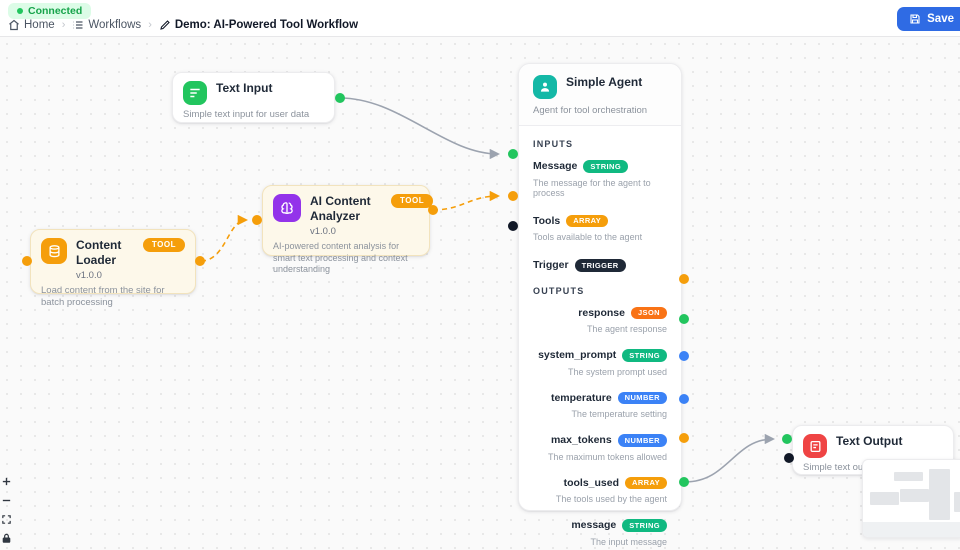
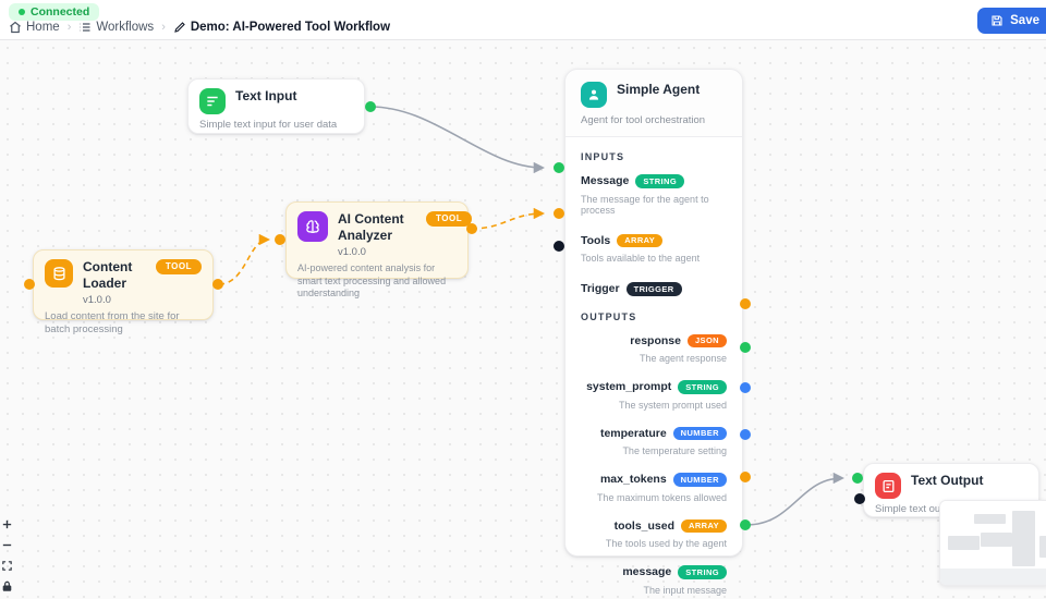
  Connected
  Home
  ›
  Workflows
  ›
  Demo: AI-Powered Tool Workflow
  Save
  Text Input
  Simple text input for user data
  AI Content Analyzer
  v1.0.0
  TOOL
- AI-powered content analysis for smart text processing and context understanding
+ AI-powered content analysis for smart text processing and allowed understanding
  Content Loader
  v1.0.0
  TOOL
  Load content from the site for batch processing
  Simple Agent
  Agent for tool orchestration
  INPUTS
  Message
  STRING
  The message for the agent to process
  Tools
  ARRAY
  Tools available to the agent
  Trigger
  TRIGGER
  OUTPUTS
  response
  JSON
  The agent response
  system_prompt
  STRING
  The system prompt used
  temperature
  NUMBER
  The temperature setting
  max_tokens
  NUMBER
  The maximum tokens allowed
  tools_used
  ARRAY
  The tools used by the agent
  message
  STRING
  The input message
  Text Output
  Simple text ou
